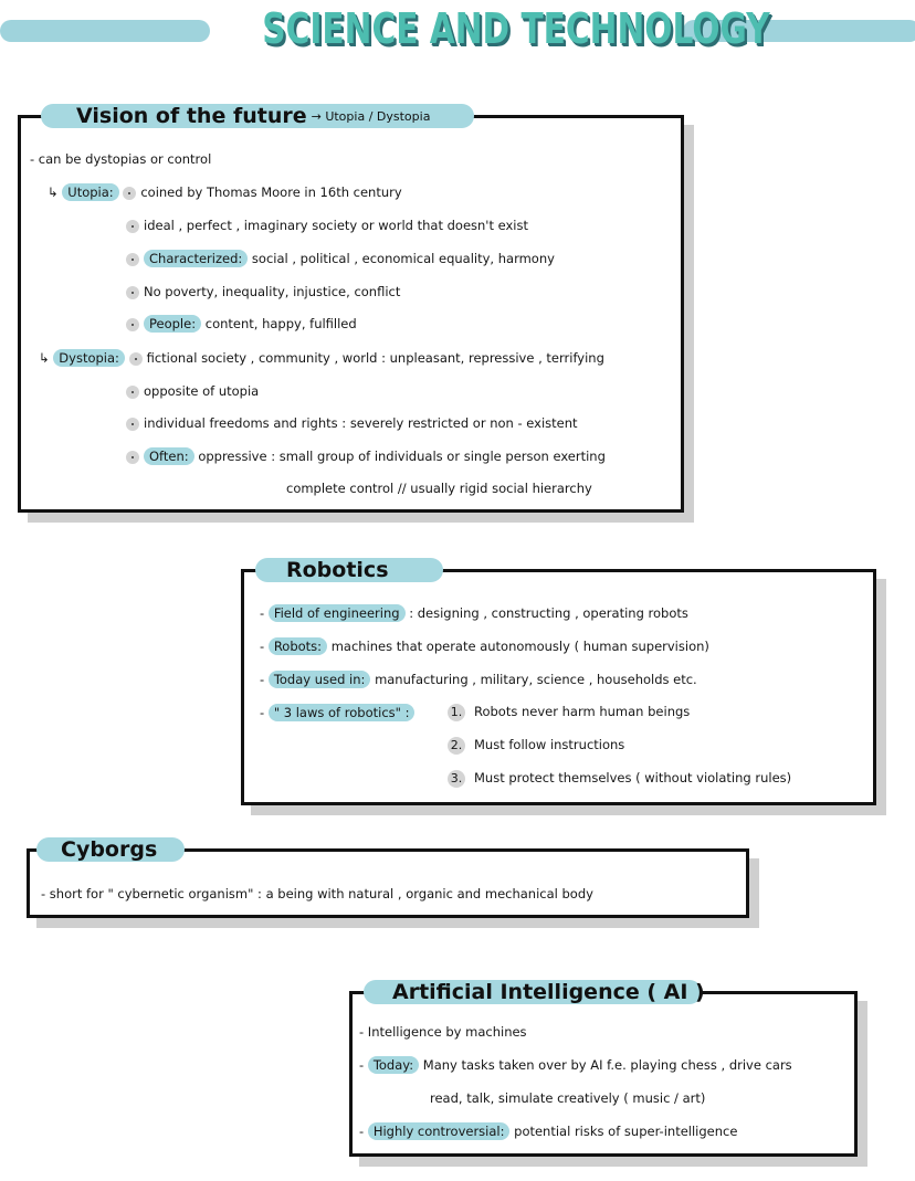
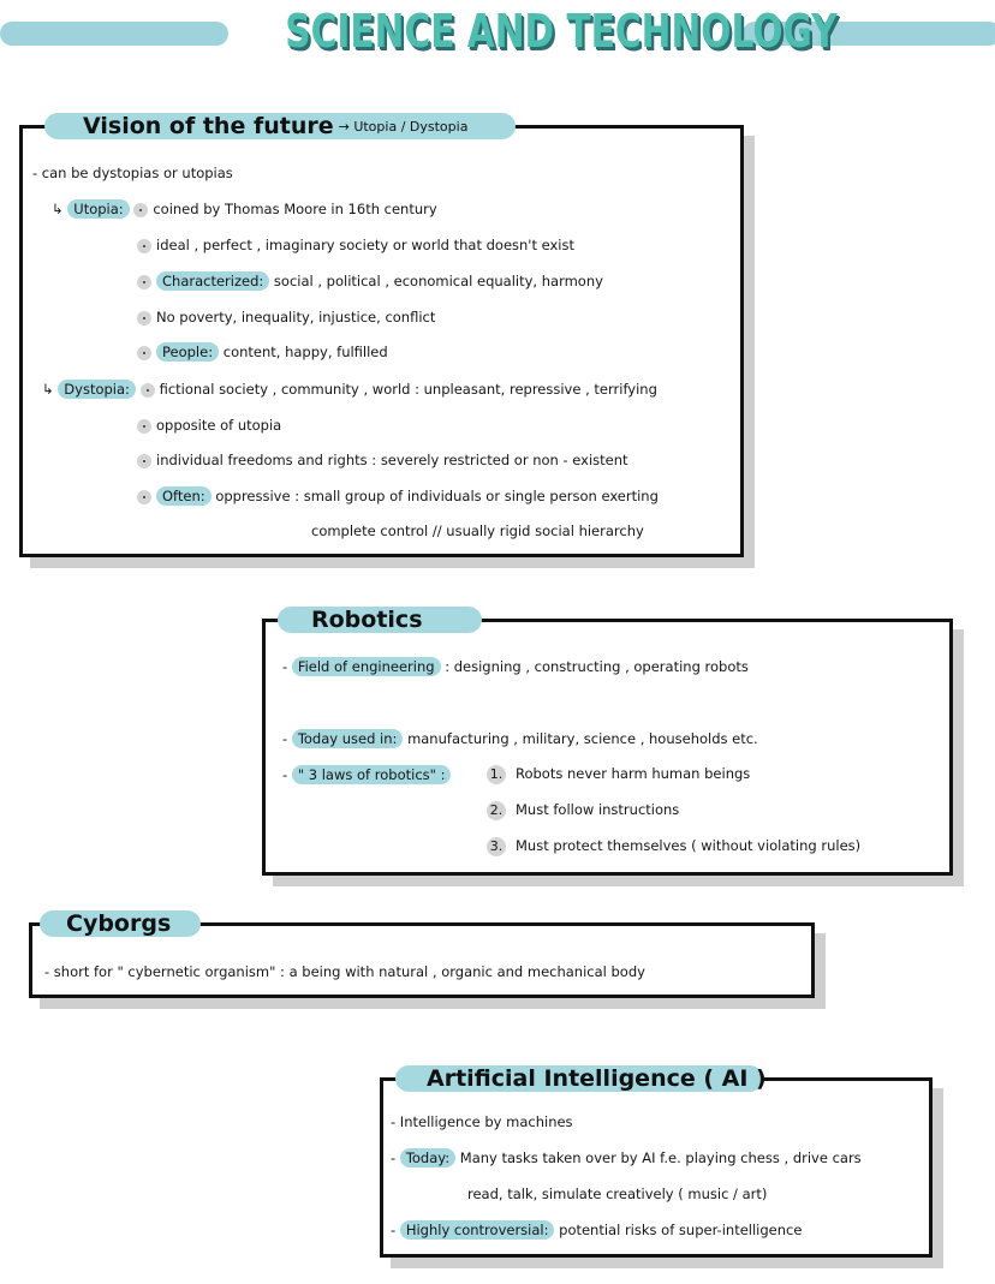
  SCIENCE AND TECHNOLOGY
  Vision of the future
  → Utopia / Dystopia
- - can be dystopias or control
+ - can be dystopias or utopias
  ↳ Utopia: coined by Thomas Moore in 16th century
  ideal , perfect , imaginary society or world that doesn't exist
  Characterized: social , political , economical equality, harmony
  No poverty, inequality, injustice, conflict
  People: content, happy, fulfilled
  ↳ Dystopia: fictional society , community , world : unpleasant, repressive , terrifying
  opposite of utopia
  individual freedoms and rights : severely restricted or non - existent
  Often: oppressive : small group of individuals or single person exerting
  complete control // usually rigid social hierarchy
  Robotics
  - Field of engineering : designing , constructing , operating robots
- - Robots: machines that operate autonomously ( human supervision)
  - Today used in: manufacturing , military, science , households etc.
  - " 3 laws of robotics" :
  1. Robots never harm human beings
  2. Must follow instructions
  3. Must protect themselves ( without violating rules)
  Cyborgs
  - short for " cybernetic organism" : a being with natural , organic and mechanical body
  Artificial Intelligence ( AI )
  - Intelligence by machines
  - Today: Many tasks taken over by AI f.e. playing chess , drive cars
  read, talk, simulate creatively ( music / art)
  - Highly controversial: potential risks of super-intelligence
